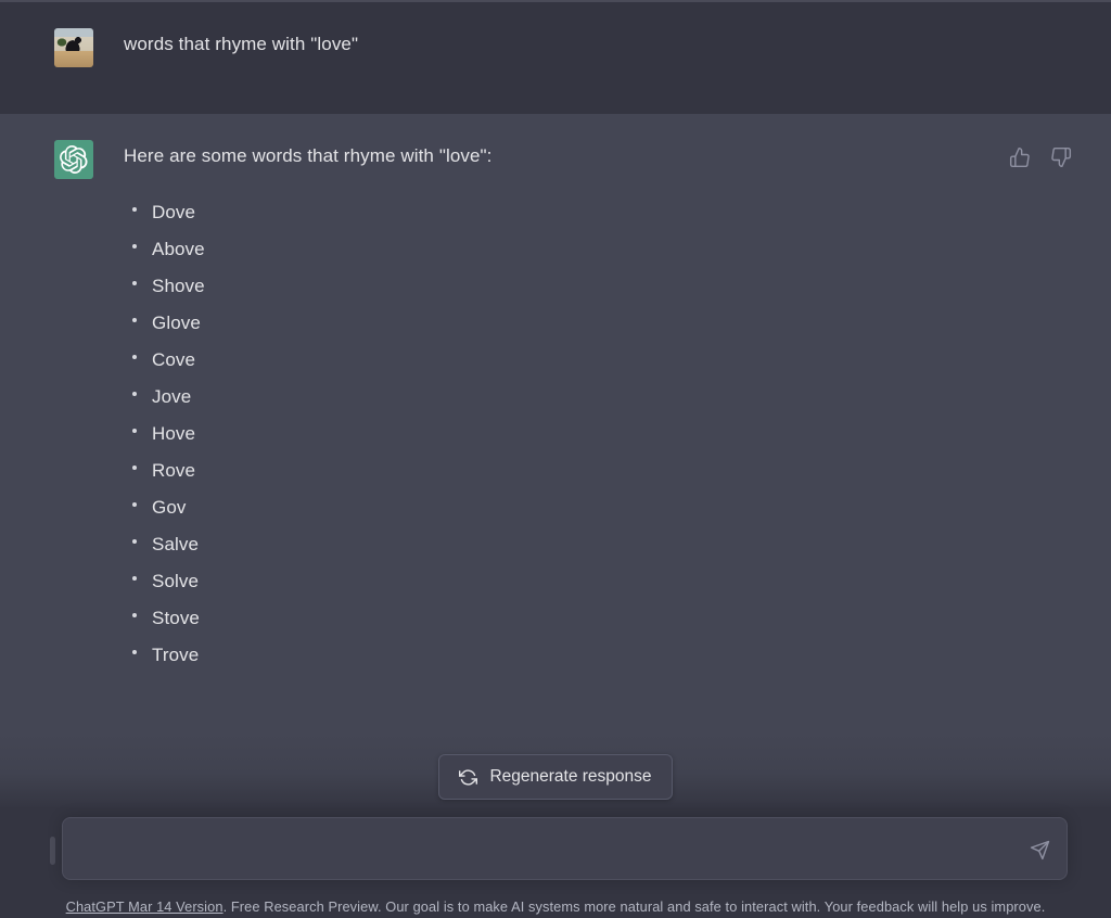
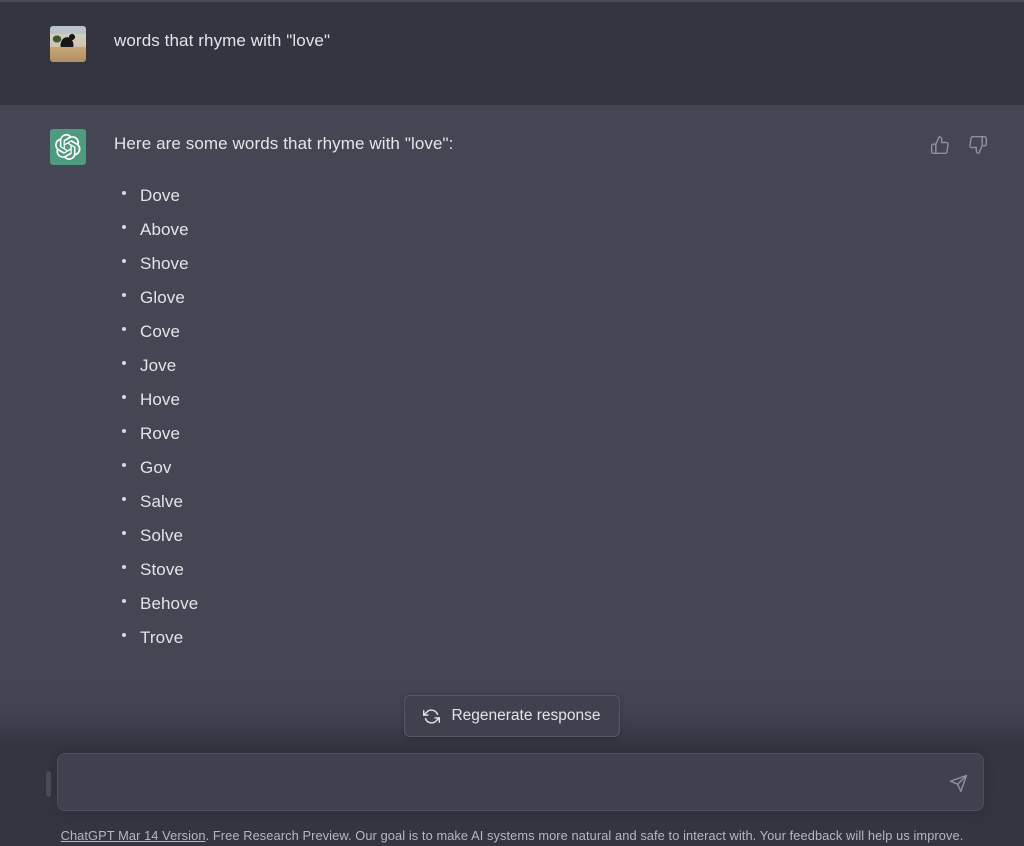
  words that rhyme with "love"
  Here are some words that rhyme with "love":
  Dove
  Above
  Shove
  Glove
  Cove
  Jove
  Hove
  Rove
  Gov
  Salve
  Solve
  Stove
+ Behove
  Trove
  Regenerate response
  ChatGPT Mar 14 Version. Free Research Preview. Our goal is to make AI systems more natural and safe to interact with. Your feedback will help us improve.
